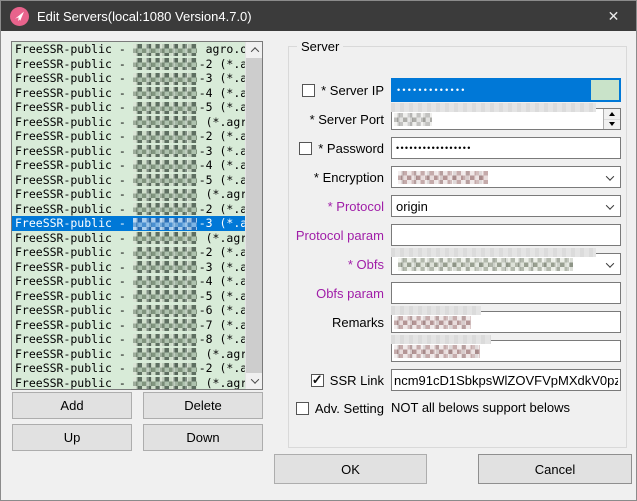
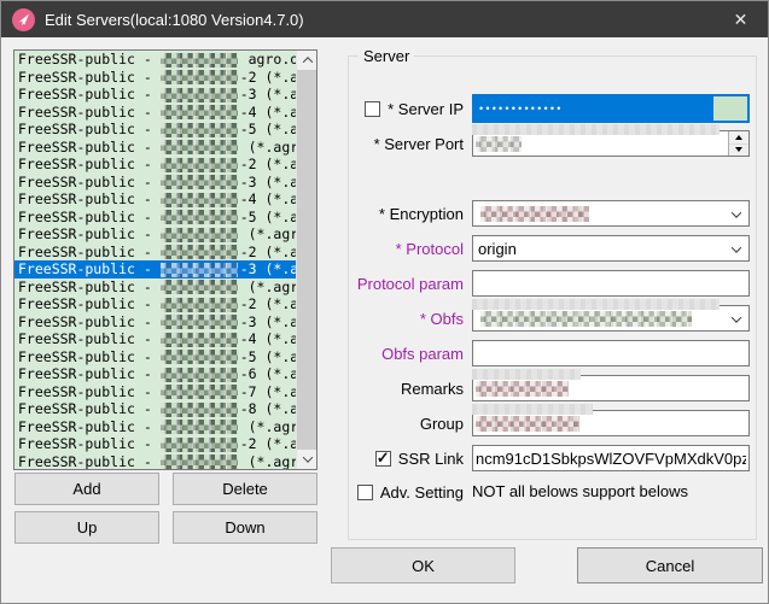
  Edit Servers(local:1080 Version4.7.0)
  ✕
  FreeSSR-public - agro.o
  FreeSSR-public - -2 (*.a
  FreeSSR-public - -3 (*.a
  FreeSSR-public - -4 (*.a
  FreeSSR-public - -5 (*.a
  FreeSSR-public - (*.agr
  FreeSSR-public - -2 (*.a
  FreeSSR-public - -3 (*.a
  FreeSSR-public - -4 (*.a
  FreeSSR-public - -5 (*.a
  FreeSSR-public - (*.agr
  FreeSSR-public - -2 (*.a
  FreeSSR-public - -3 (*.a
  FreeSSR-public - (*.agr
  FreeSSR-public - -2 (*.a
  FreeSSR-public - -3 (*.a
  FreeSSR-public - -4 (*.a
  FreeSSR-public - -5 (*.a
  FreeSSR-public - -6 (*.a
  FreeSSR-public - -7 (*.a
  FreeSSR-public - -8 (*.a
  FreeSSR-public - (*.agr
  FreeSSR-public - -2 (*.a
  FreeSSR-public - (*.agr
  Add
  Delete
  Up
  Down
  Server
  * Server IP
  •••••••••••••
  * Server Port
- * Password
- •••••••••••••••••
  * Encryption
  * Protocol
  origin
  Protocol param
  * Obfs
  Obfs param
  Remarks
+ Group
  SSR Link
  ncm91cD1SbkpsWlZOVFVpMXdkV0pz
  Adv. Setting
  NOT all belows support belows
  OK
  Cancel
